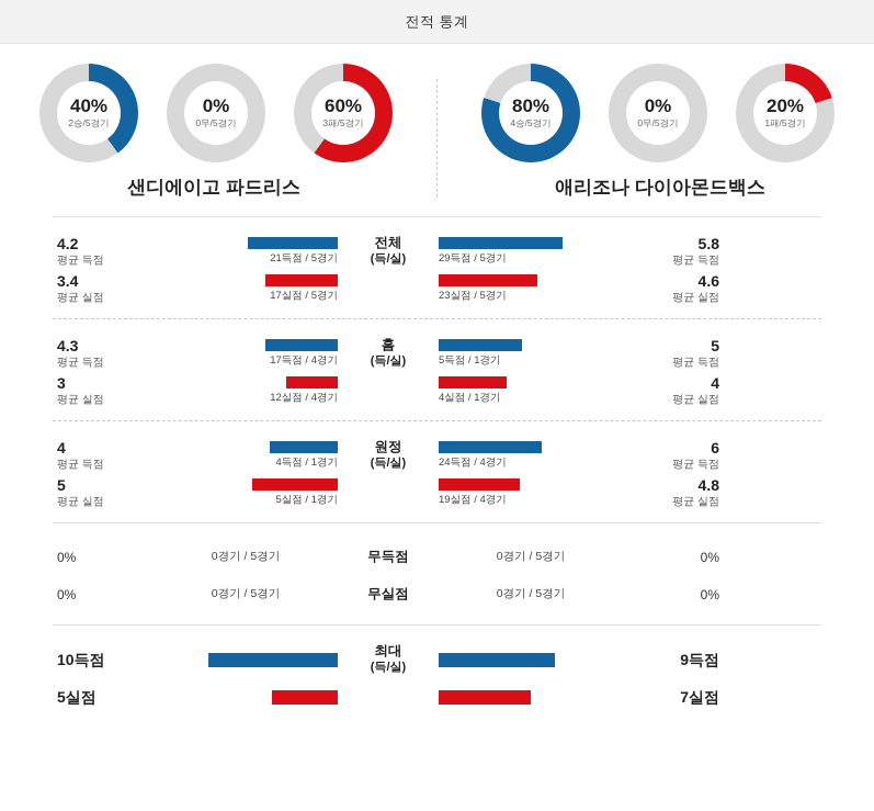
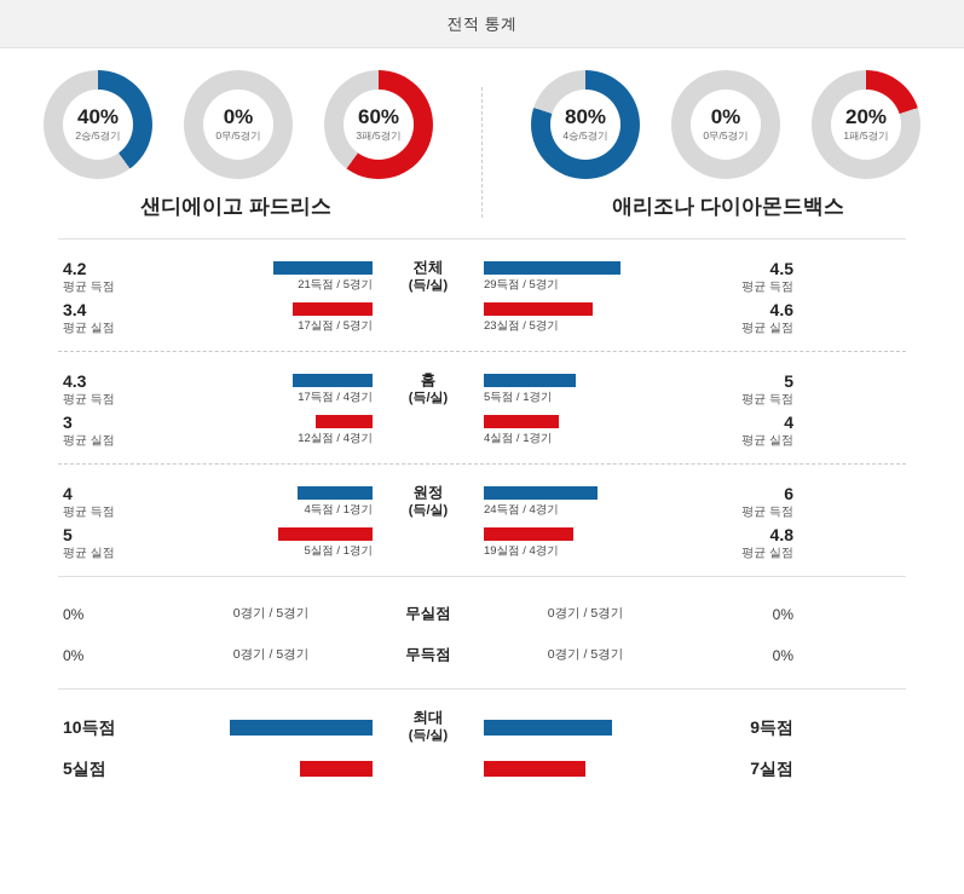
  전적 통계
  40%
  2승/5경기
  0%
  0무/5경기
  60%
  3패/5경기
  80%
  4승/5경기
  0%
  0무/5경기
  20%
  1패/5경기
  샌디에이고 파드리스
  애리조나 다이아몬드백스
  4.2
  평균 득점
  21득점 / 5경기
  전체
  (득/실)
  29득점 / 5경기
- 5.8
+ 4.5
  평균 득점
  3.4
  평균 실점
  17실점 / 5경기
  23실점 / 5경기
  4.6
  평균 실점
  4.3
  평균 득점
  17득점 / 4경기
  홈
  (득/실)
  5득점 / 1경기
  5
  평균 득점
  3
  평균 실점
  12실점 / 4경기
  4실점 / 1경기
  4
  평균 실점
  4
  평균 득점
  4득점 / 1경기
  원정
  (득/실)
  24득점 / 4경기
  6
  평균 득점
  5
  평균 실점
  5실점 / 1경기
  19실점 / 4경기
  4.8
  평균 실점
  0%
  0경기 / 5경기
- 무득점
+ 무실점
  0경기 / 5경기
  0%
  0%
  0경기 / 5경기
- 무실점
+ 무득점
  0경기 / 5경기
  0%
  10득점
  최대
  (득/실)
  9득점
  5실점
  7실점
